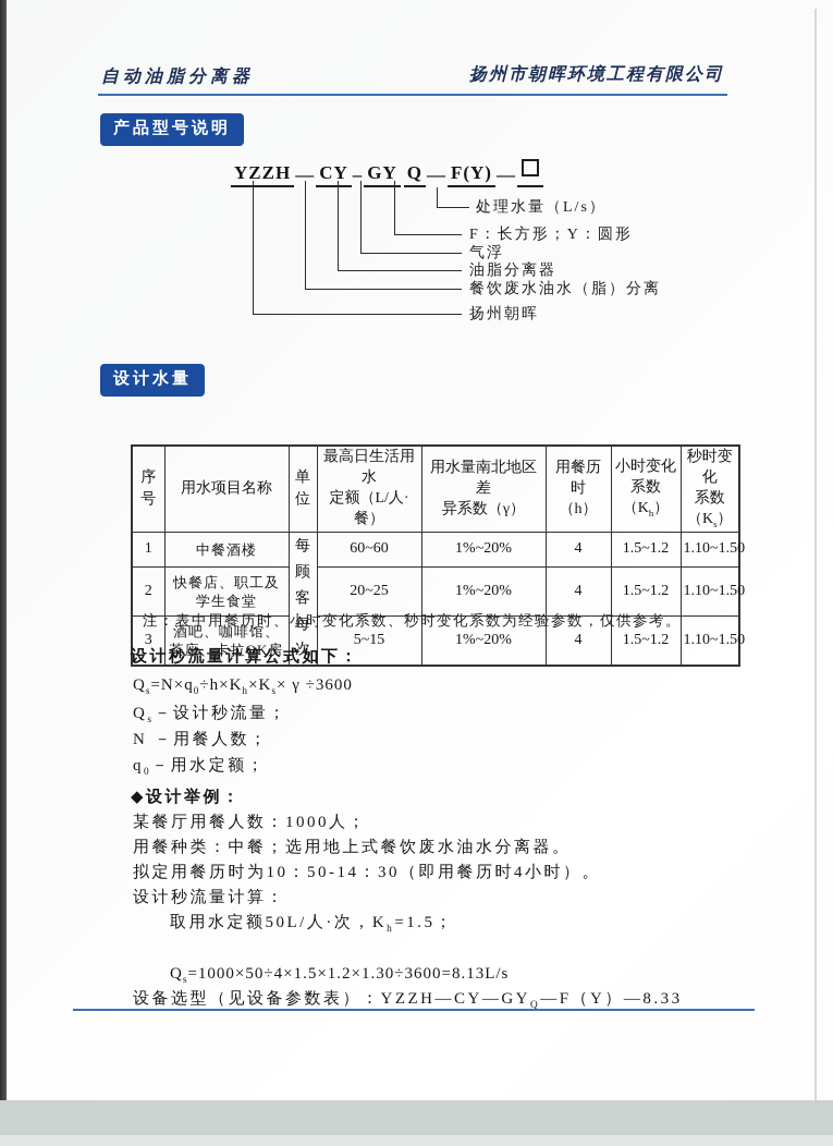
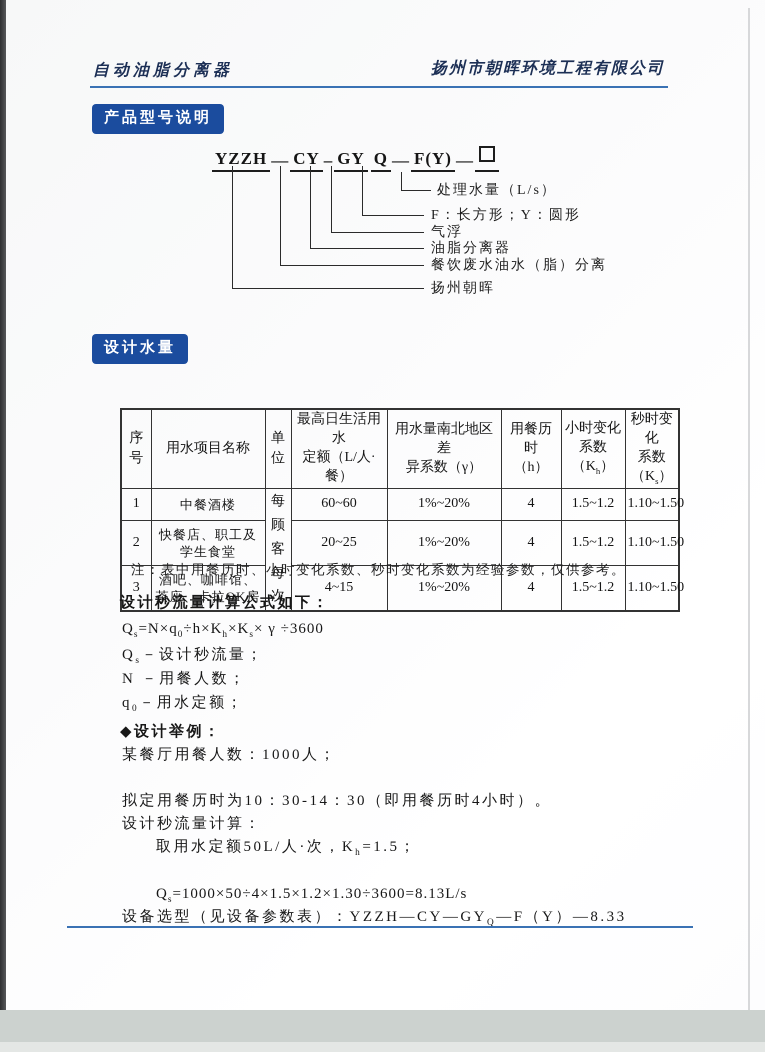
  自动油脂分离器
  扬州市朝晖环境工程有限公司
  产品型号说明
  YZZH
  —
  CY
  –
  GY
  Q
  —
  F(Y)
  —
  处理水量（L/s）
  F：长方形；Y：圆形
  气浮
  油脂分离器
  餐饮废水油水（脂）分离
  扬州朝晖
  设计水量
  序号	用水项目名称	单位	最高日生活用水定额（L/人·餐）	用水量南北地区差异系数（γ）	用餐历时（h）	小时变化系数（Kh）	秒时变化系数（Ks）
  1	中餐酒楼	每顾客每次	60~60	1%~20%	4	1.5~1.2	1.10~1.50
  2	快餐店、职工及学生食堂	20~25	1%~20%	4	1.5~1.2	1.10~1.50
- 3	酒吧、咖啡馆、茶座、卡拉OK房	5~15	1%~20%	4	1.5~1.2	1.10~1.50
+ 3	酒吧、咖啡馆、茶座、卡拉OK房	4~15	1%~20%	4	1.5~1.2	1.10~1.50
  注：表中用餐历时、小时变化系数、秒时变化系数为经验参数，仅供参考。
  设计秒流量计算公式如下：
  Qs=N×q0÷h×Kh×Ks× γ ÷3600
  Qs－设计秒流量；
  N －用餐人数；
  q0－用水定额；
  ◆设计举例：
  某餐厅用餐人数：1000人；
- 用餐种类：中餐；选用地上式餐饮废水油水分离器。
- 拟定用餐历时为10：50-14：30（即用餐历时4小时）。
+ 拟定用餐历时为10：30-14：30（即用餐历时4小时）。
  设计秒流量计算：
  取用水定额50L/人·次，Kh=1.5；
  Qs=1000×50÷4×1.5×1.2×1.30÷3600=8.13L/s
  设备选型（见设备参数表）：YZZH—CY—GYQ—F（Y）—8.33
